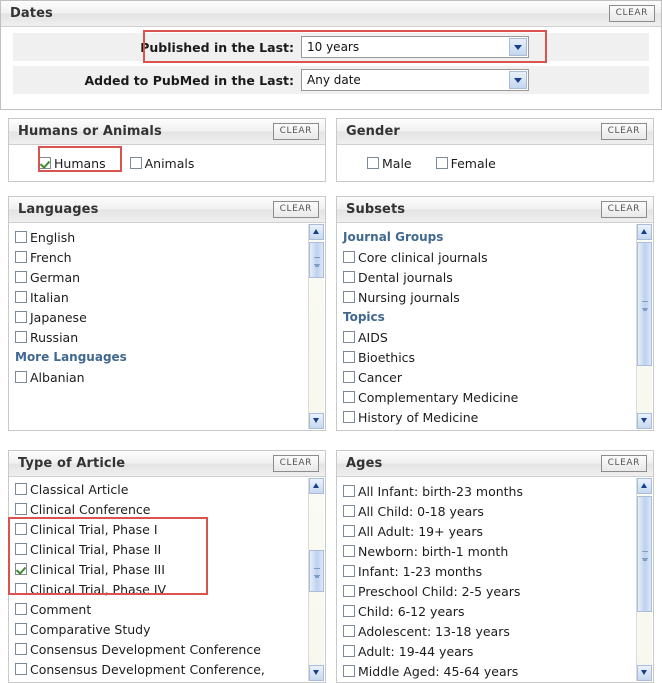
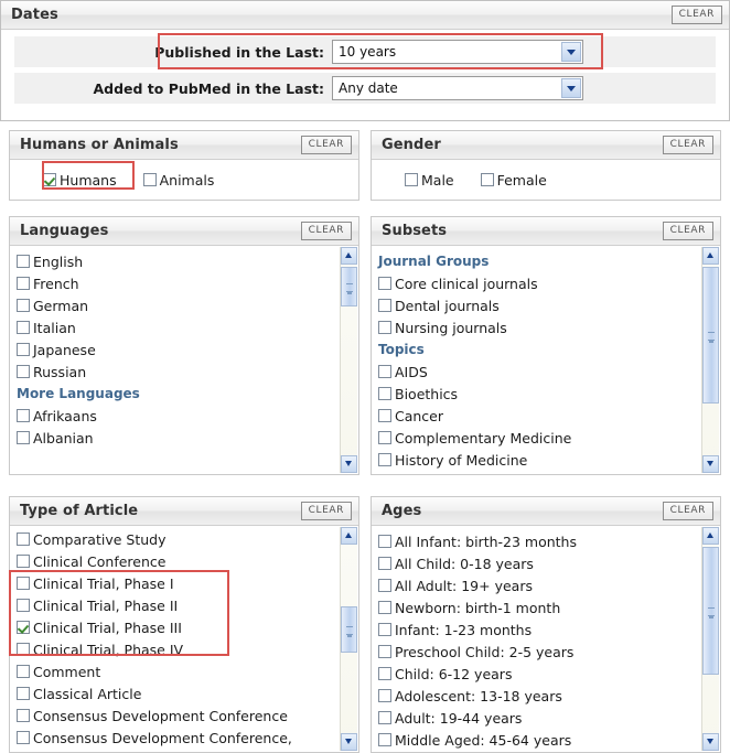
  Dates
  CLEAR
  Published in the Last:
  10 years
  Added to PubMed in the Last:
  Any date
  Humans or Animals
  CLEAR
  Humans
  Animals
  Gender
  CLEAR
  Male
  Female
  Languages
  CLEAR
  English
  French
  German
  Italian
  Japanese
  Russian
  More Languages
+ Afrikaans
  Albanian
  Subsets
  CLEAR
  Journal Groups
  Core clinical journals
  Dental journals
  Nursing journals
  Topics
  AIDS
  Bioethics
  Cancer
  Complementary Medicine
  History of Medicine
  Type of Article
  CLEAR
- Classical Article
+ Comparative Study
  Clinical Conference
  Clinical Trial, Phase I
  Clinical Trial, Phase II
  Clinical Trial, Phase III
  Clinical Trial, Phase IV
  Comment
- Comparative Study
+ Classical Article
  Consensus Development Conference
  Consensus Development Conference,
  Ages
  CLEAR
  All Infant: birth-23 months
  All Child: 0-18 years
  All Adult: 19+ years
  Newborn: birth-1 month
  Infant: 1-23 months
  Preschool Child: 2-5 years
  Child: 6-12 years
  Adolescent: 13-18 years
  Adult: 19-44 years
  Middle Aged: 45-64 years
